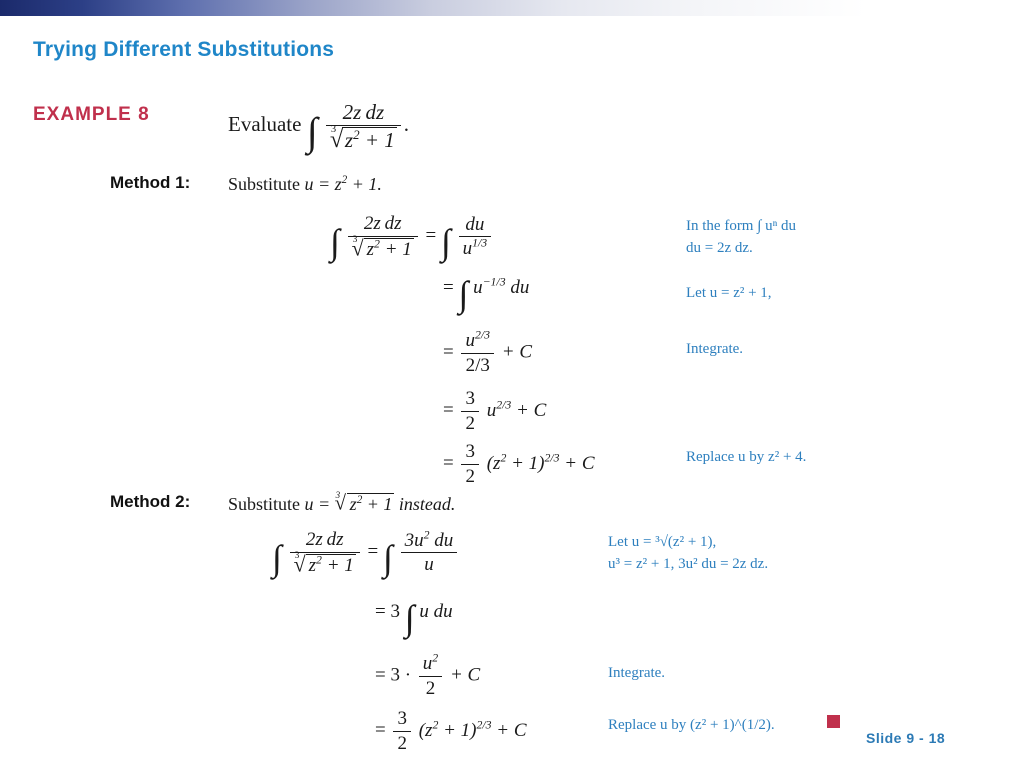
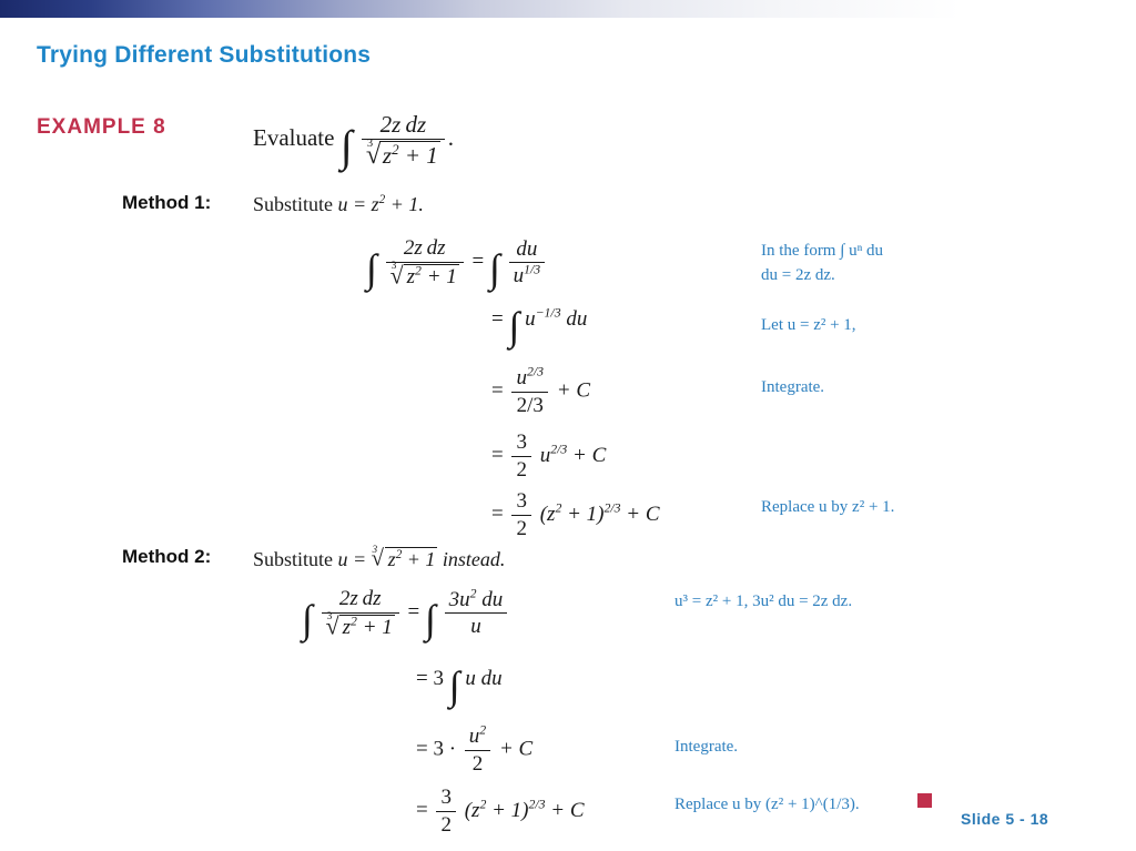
  Trying Different Substitutions
  EXAMPLE 8
  Evaluate ∫
  2z dz
  3
  √
  z2 + 1
  .
  Method 1:
  Substitute u = z2 + 1.
  ∫
  2z dz
  3
  √
  z2 + 1
  = ∫
  du
  u1/3
  = ∫ u−1/3 du
  =
  u2/3
  2/3
  + C
  =
  3
  2
  u2/3 + C
  =
  3
  2
  (z2 + 1)2/3 + C
  In the form ∫ uⁿ du
  du = 2z dz.
  Let u = z² + 1,
  Integrate.
- Replace u by z² + 4.
+ Replace u by z² + 1.
  Method 2:
  Substitute u =
  3
  √
  z2 + 1 instead.
  ∫
  2z dz
  3
  √
  z2 + 1
  = ∫
  3u2 du
  u
  = 3 ∫ u du
  = 3 ·
  u2
  2
  + C
  =
  3
  2
  (z2 + 1)2/3 + C
- Let u = ³√(z² + 1),
  u³ = z² + 1, 3u² du = 2z dz.
  Integrate.
- Replace u by (z² + 1)^(1/2).
+ Replace u by (z² + 1)^(1/3).
- Slide 9 - 18
+ Slide 5 - 18
